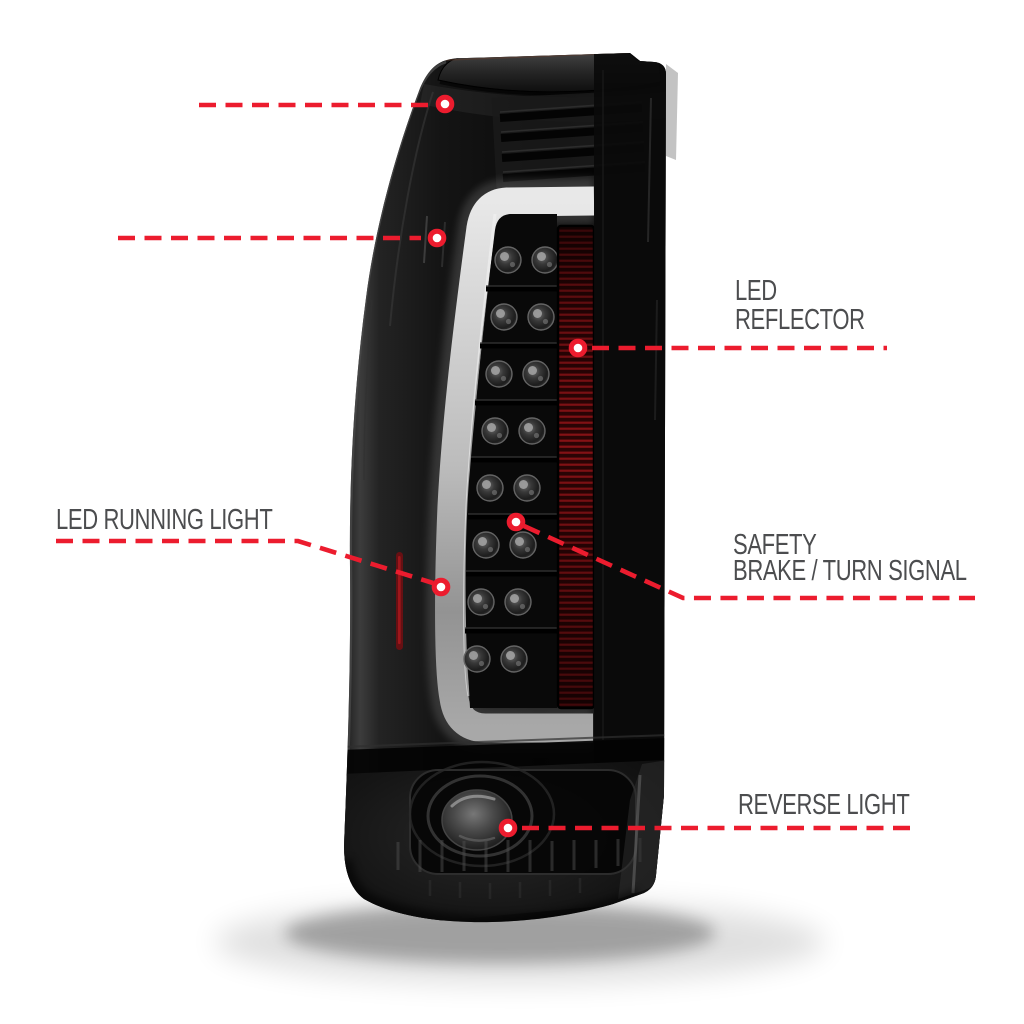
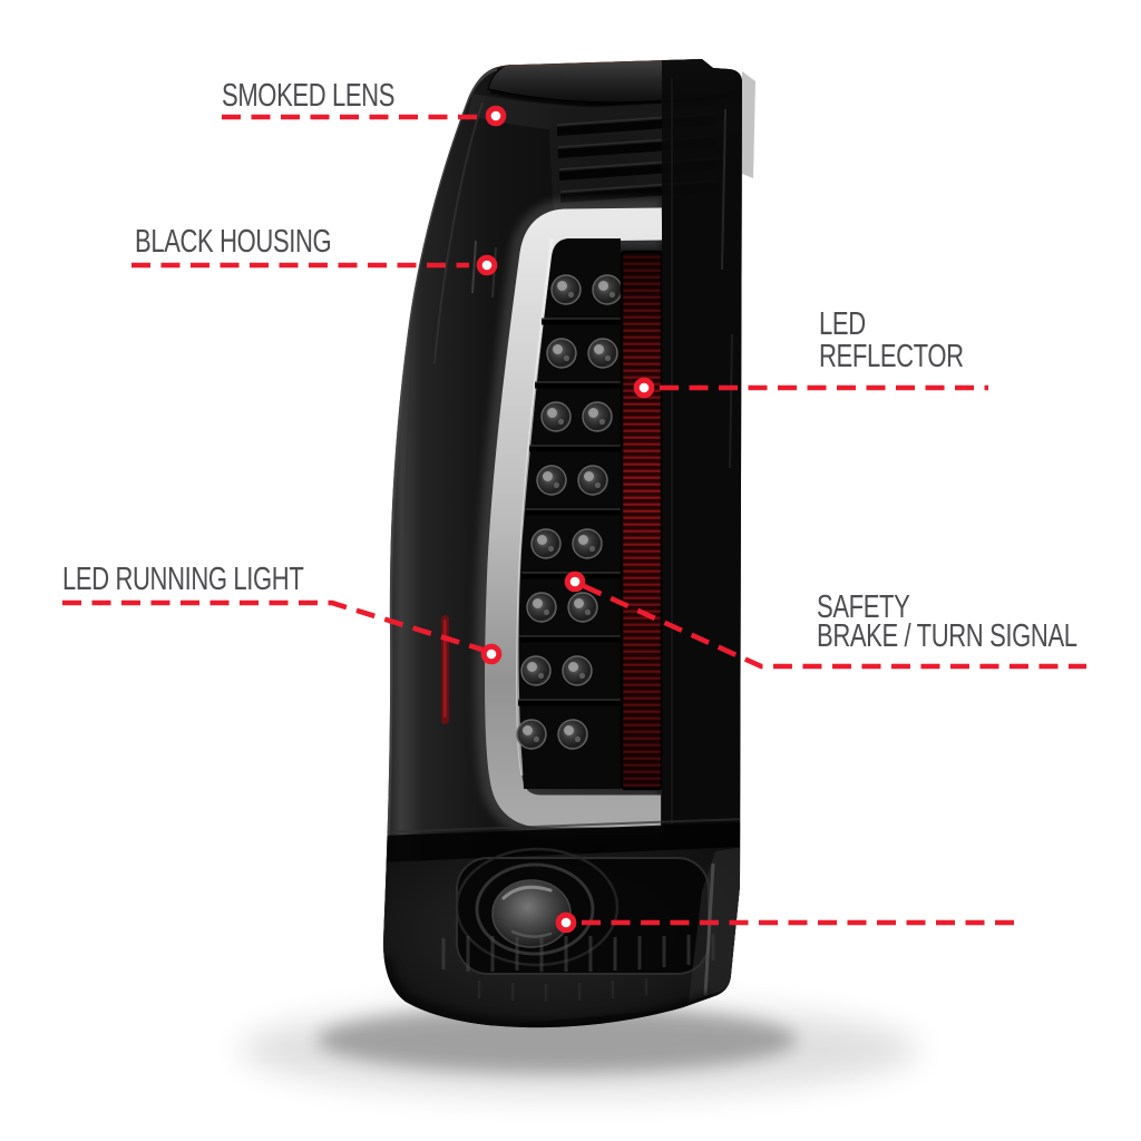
+ SMOKED LENS
+ BLACK HOUSING
  LED
  REFLECTOR
  LED RUNNING LIGHT
  SAFETY
  BRAKE / TURN SIGNAL
- REVERSE LIGHT
